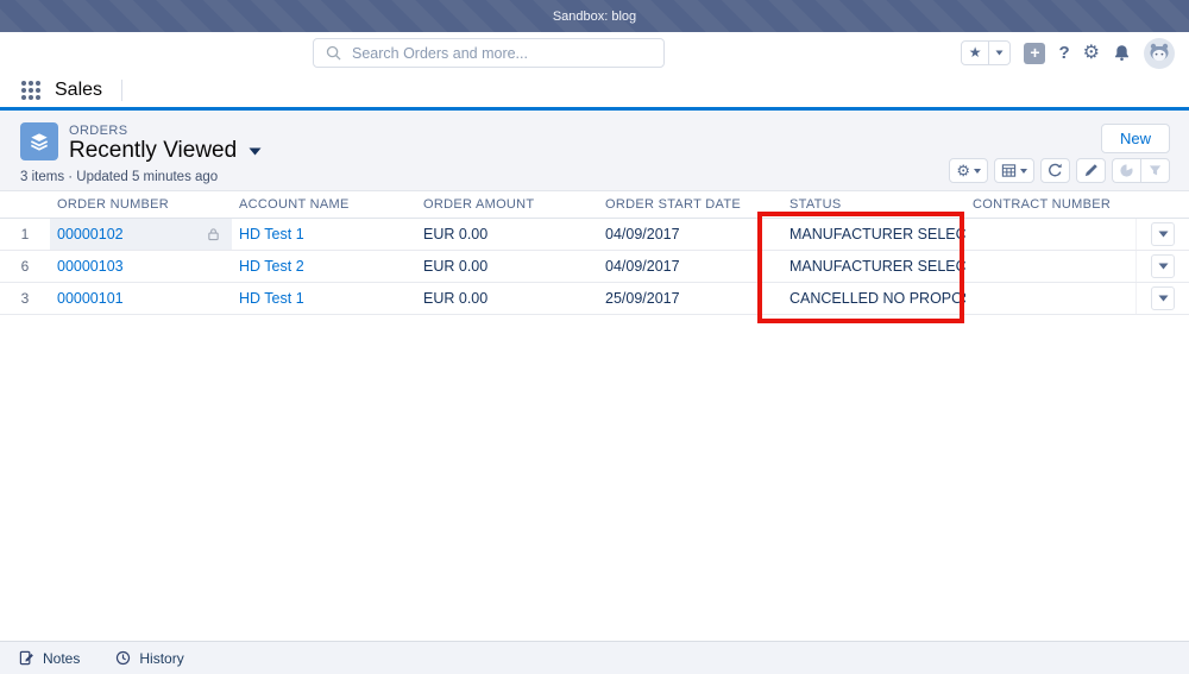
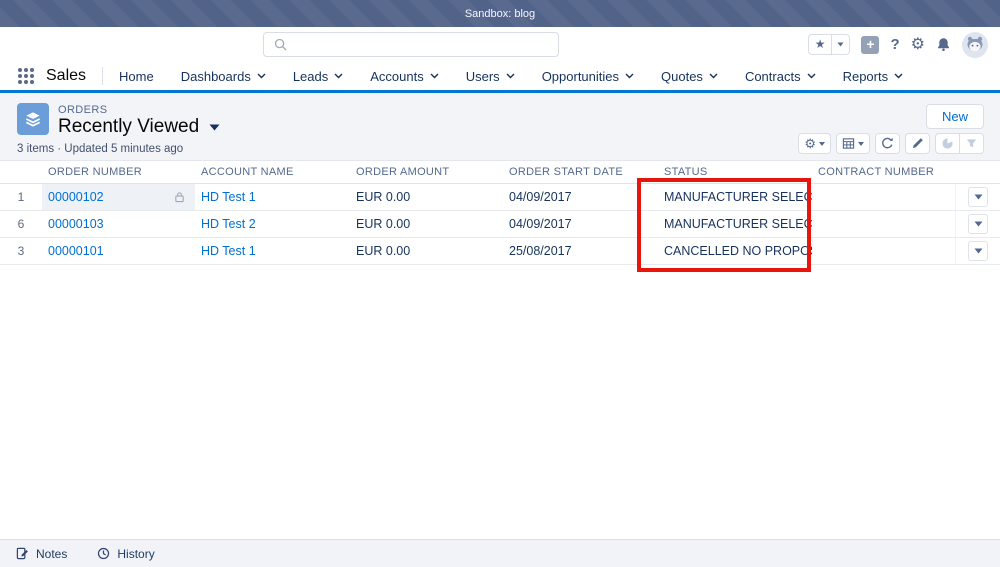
  Sandbox: blog
- Search Orders and more...
  ★
  +
  ?
  ⚙
  Sales
+ Home
+ Dashboards
+ Leads
+ Accounts
+ Users
+ Opportunities
+ Quotes
+ Contracts
+ Reports
  ORDERS
  Recently Viewed
  3 items · Updated 5 minutes ago
  New
  ⚙
  ORDER NUMBER
  ACCOUNT NAME
  ORDER AMOUNT
  ORDER START DATE
  STATUS
  CONTRACT NUMBER
  1
  00000102
  HD Test 1
  EUR 0.00
  04/09/2017
  MANUFACTURER SELEC
  6
  00000103
  HD Test 2
  EUR 0.00
  04/09/2017
  MANUFACTURER SELEC
  3
  00000101
  HD Test 1
  EUR 0.00
- 25/09/2017
+ 25/08/2017
  CANCELLED NO PROPO
  Notes
  History
